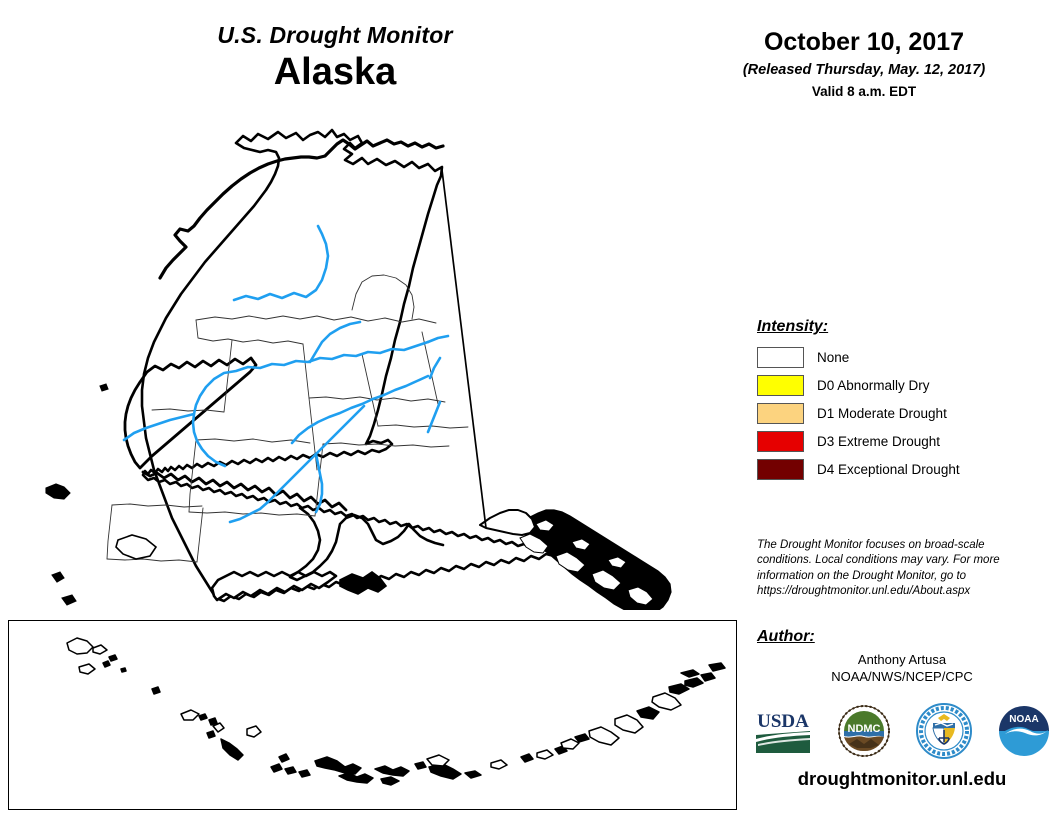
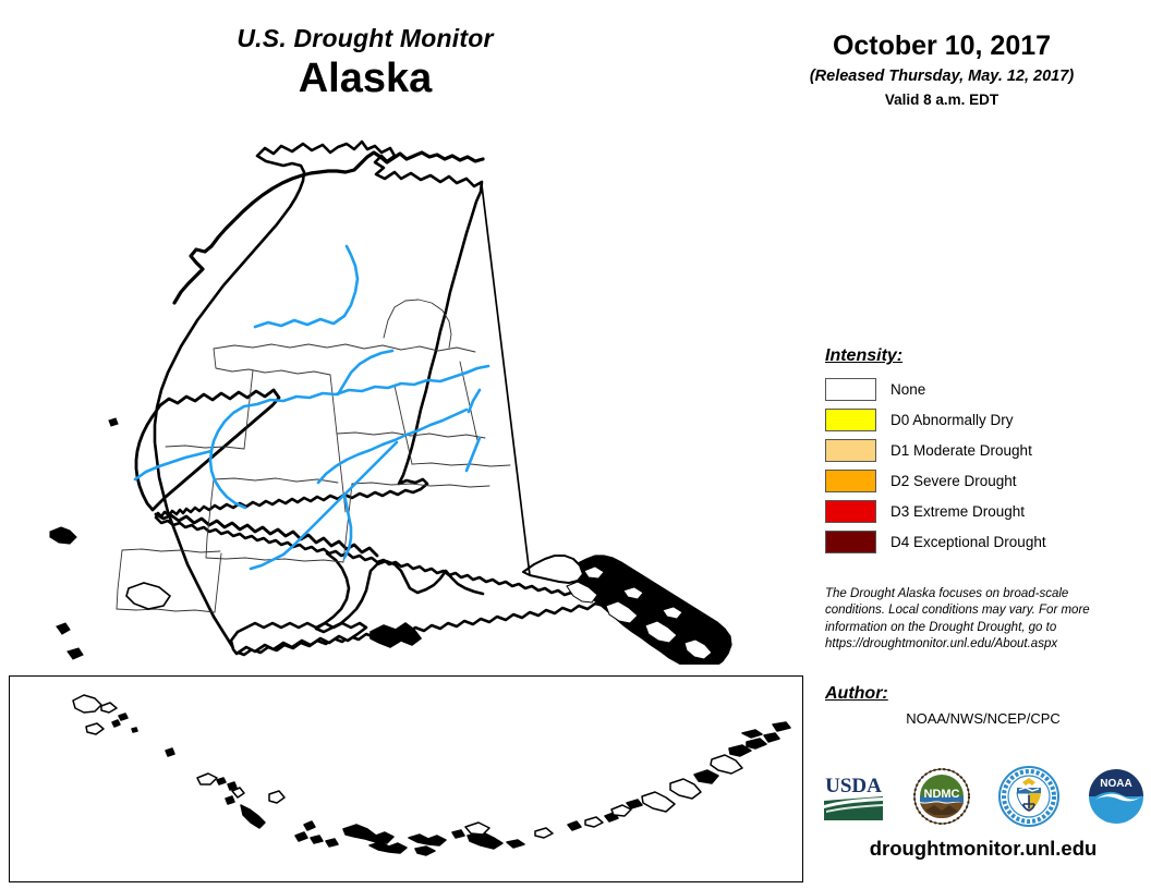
  U.S. Drought Monitor
  Alaska
  October 10, 2017
  (Released Thursday, May. 12, 2017)
  Valid 8 a.m. EDT
  Intensity:
  None
  D0 Abnormally Dry
  D1 Moderate Drought
+ D2 Severe Drought
  D3 Extreme Drought
  D4 Exceptional Drought
- The Drought Monitor focuses on broad-scale
+ The Drought Alaska focuses on broad-scale
  conditions. Local conditions may vary. For more
- information on the Drought Monitor, go to
+ information on the Drought Drought, go to
  https://droughtmonitor.unl.edu/About.aspx
  Author:
- Anthony Artusa
  NOAA/NWS/NCEP/CPC
  USDA
  NDMC
  NOAA
  droughtmonitor.unl.edu
